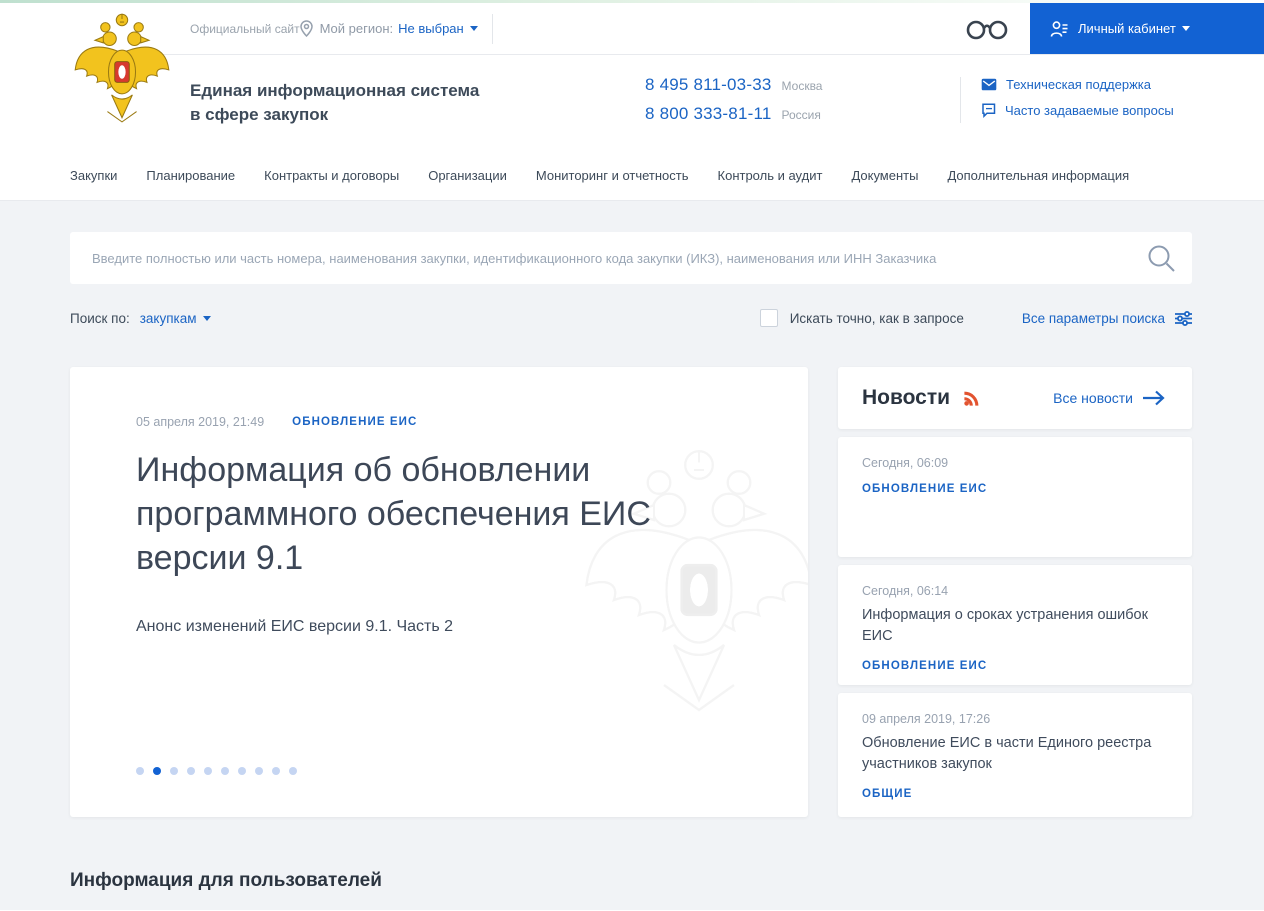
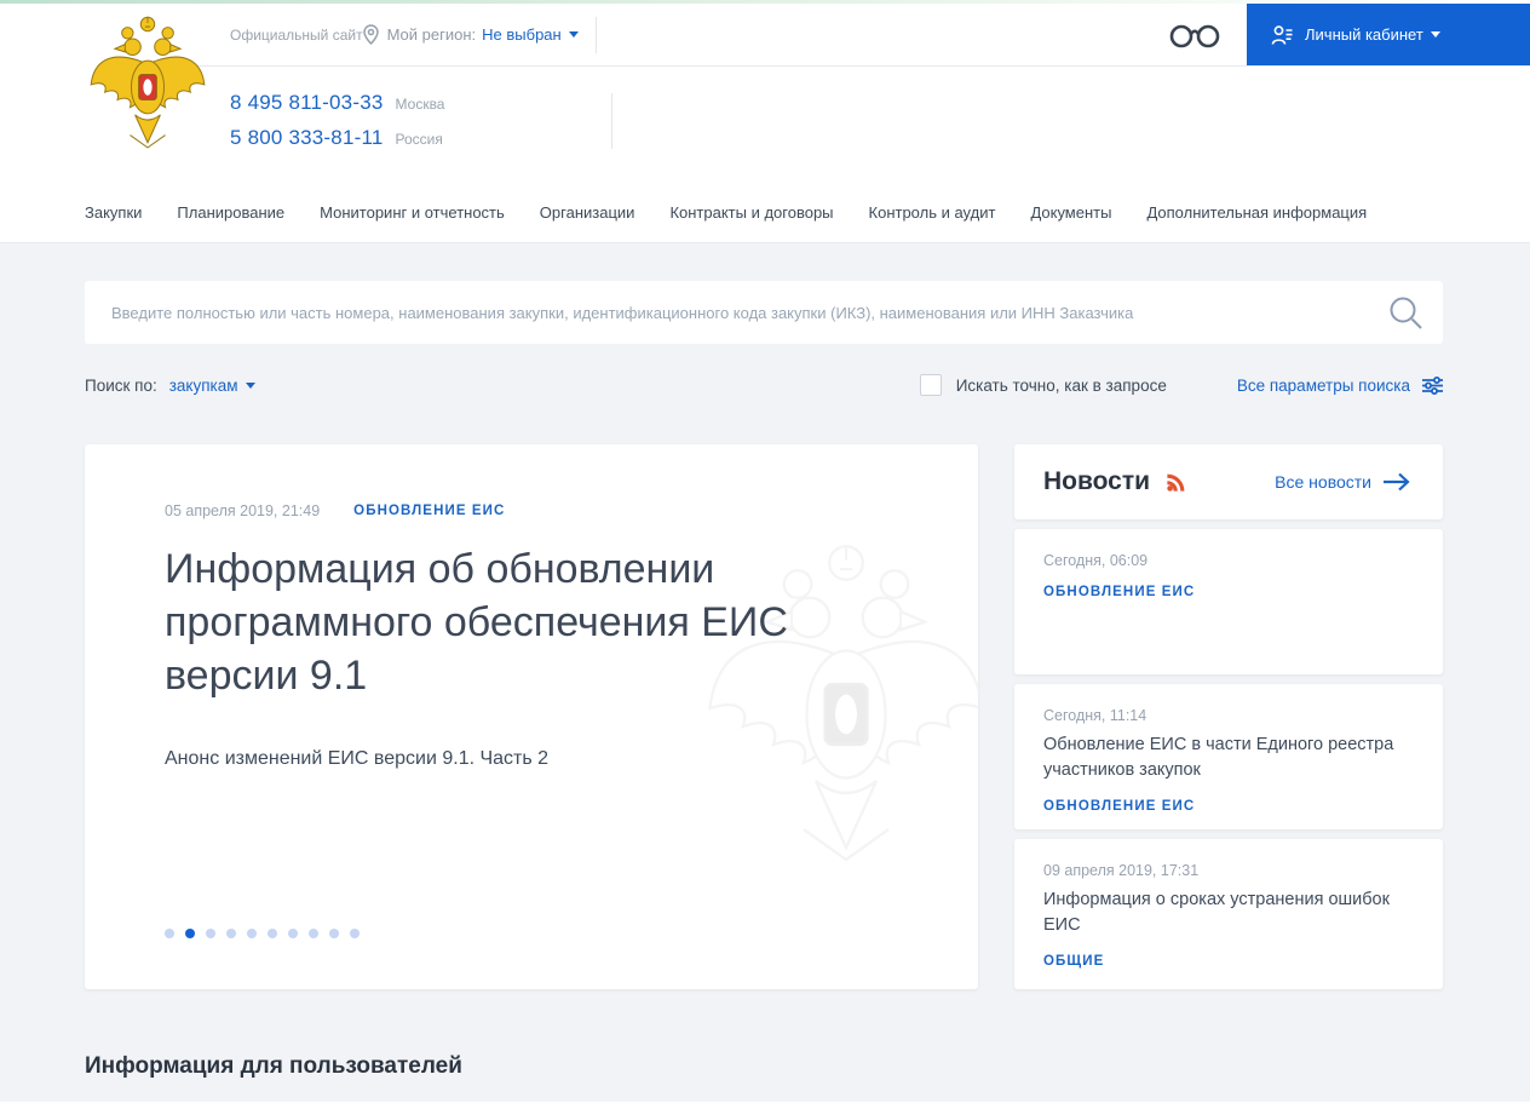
  Официальный сайт
  Мой регион:
  Не выбран
  Личный кабинет
- Единая информационная система
- в сфере закупок
  8 495 811-03-33
  Москва
- 8 800 333-81-11
+ 5 800 333-81-11
  Россия
- Техническая поддержка
- Часто задаваемые вопросы
  Закупки
  Планирование
- Контракты и договоры
+ Мониторинг и отчетность
  Организации
- Мониторинг и отчетность
+ Контракты и договоры
  Контроль и аудит
  Документы
  Дополнительная информация
  Введите полностью или часть номера, наименования закупки, идентификационного кода закупки (ИКЗ), наименования или ИНН Заказчика
  Поиск по:
  закупкам
  Искать точно, как в запросе
  Все параметры поиска
  05 апреля 2019, 21:49
  ОБНОВЛЕНИЕ ЕИС
  Информация об обновлении программного обеспечения ЕИС версии 9.1
  Анонс изменений ЕИС версии 9.1. Часть 2
  Новости
  Все новости
  Сегодня, 06:09
  ОБНОВЛЕНИЕ ЕИС
- Сегодня, 06:14
+ Сегодня, 11:14
- Информация о сроках устранения ошибок ЕИС
+ Обновление ЕИС в части Единого реестра участников закупок
  ОБНОВЛЕНИЕ ЕИС
- 09 апреля 2019, 17:26
+ 09 апреля 2019, 17:31
- Обновление ЕИС в части Единого реестра участников закупок
+ Информация о сроках устранения ошибок ЕИС
  ОБЩИЕ
  Информация для пользователей
